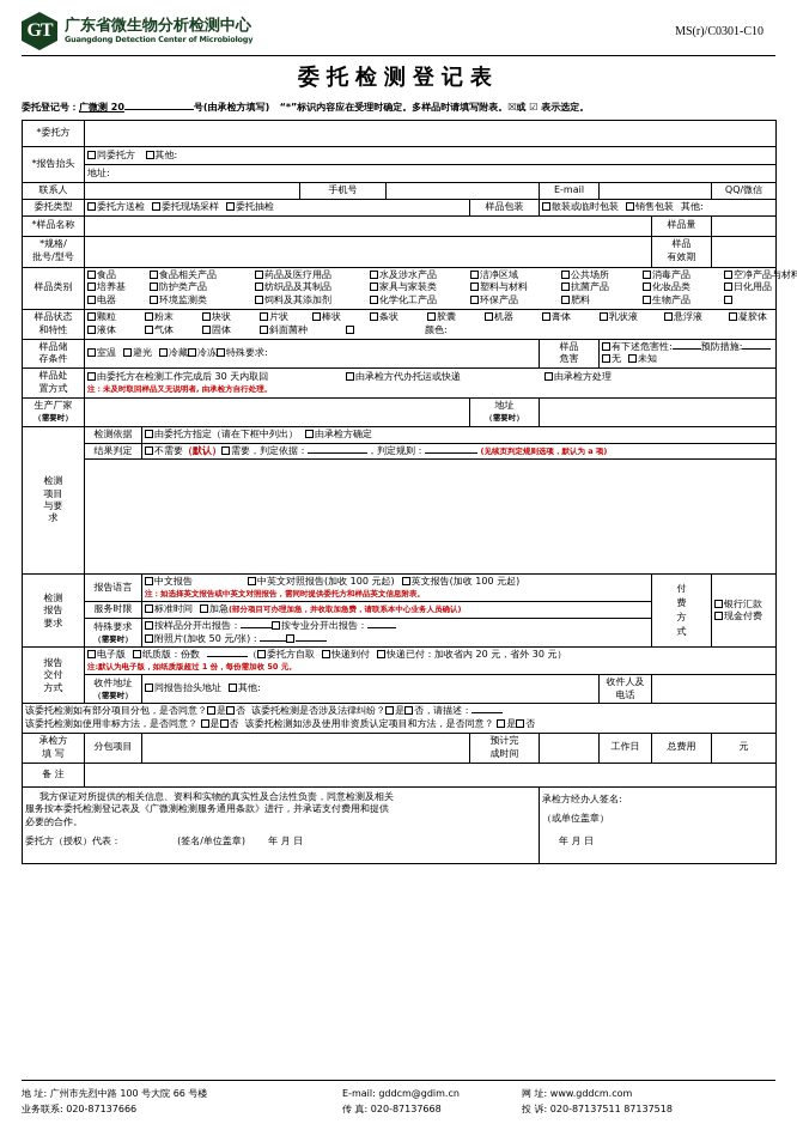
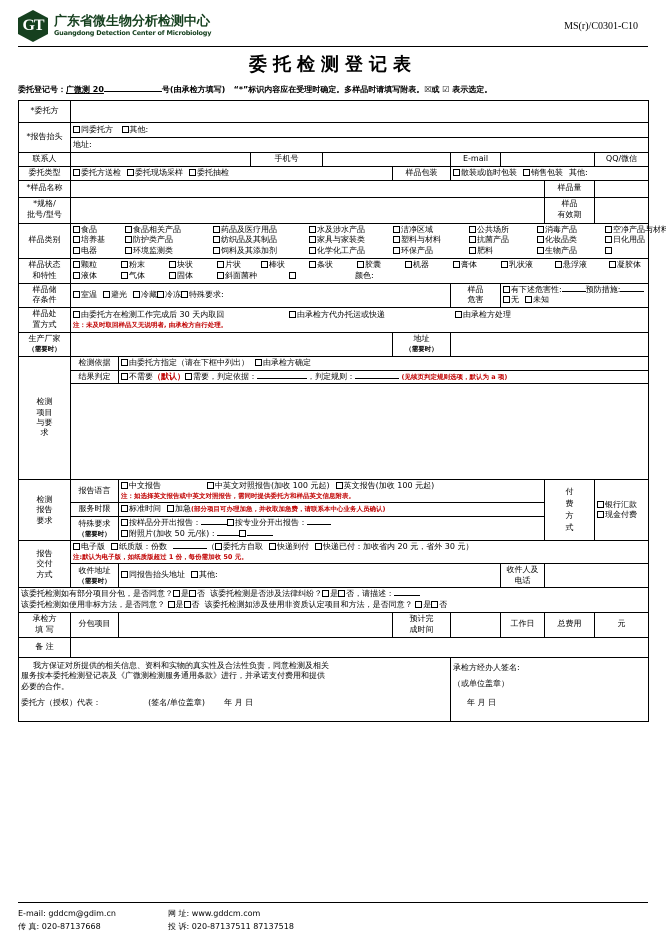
  GT
  广东省微生物分析检测中心
  Guangdong Detection Center of Microbiology
  MS(r)/C0301-C10
  委托检测登记表
  委托登记号：广微测 20 号(由承检方填写) “*”标识内容应在受理时确定。多样品时请填写附表。☒或 ☑ 表示选定。
  *委托方
  *报告抬头	同委托方 其他:
  地址:
  联系人		手机号		E-mail		QQ/微信
  委托类型	委托方送检 委托现场采样 委托抽检	样品包装	散装或临时包装 销售包装 其他:
  *样品名称		样品量
  *规格/ 批号/型号		样品 有效期
  样品类别	食品 食品相关产品 药品及医疗用品 水及涉水产品 洁净区域 公共场所 消毒产品 空净产品与材料 培养基 防护类产品 纺织品及其制品 家具与家装类 塑料与材料 抗菌产品 化妆品类 日化用品 电器 环境监测类 饲料及其添加剂 化学化工产品 环保产品 肥料 生物产品
  样品状态 和特性	颗粒 粉末 块状 片状 棒状 条状 胶囊 机器 膏体 乳状液 悬浮液 凝胶体 液体 气体 固体 斜面菌种 颜色:
  样品储 存条件	室温 避光 冷藏 冷冻 特殊要求:	样品 危害	有下述危害性: 预防措施: 无 未知
  样品处 置方式	由委托方在检测工作完成后 30 天内取回 由承检方代办托运或快递 由承检方处理 注：未及时取回样品又无说明者, 由承检方自行处理。
  生产厂家 （需要时）		地址 （需要时）
  检测项目与要求	检测依据	由委托方指定（请在下框中列出） 由承检方确定
  结果判定	不需要（默认） 需要，判定依据： ，判定规则： (见续页判定规则选项，默认为 a 项)
  检测报告要求	报告语言	中文报告 中英文对照报告(加收 100 元起) 英文报告(加收 100 元起) 注：如选择英文报告或中英文对照报告，需同时提供委托方和样品英文信息附表。	付费方式	银行汇款 现金付费
  服务时限	标准时间 加急(部分项目可办理加急，并收取加急费，请联系本中心业务人员确认)
  特殊要求 （需要时）	按样品分开出报告： 按专业分开出报告： 附照片(加收 50 元/张)：
  报告交付方式	电子版 纸质版：份数 （ 委托方自取 快递到付 快递已付：加收省内 20 元，省外 30 元） 注:默认为电子版，如纸质版超过 1 份，每份需加收 50 元。
  收件地址 （需要时）	同报告抬头地址 其他:	收件人及电话
  该委托检测如有部分项目分包，是否同意？ 是 否 该委托检测是否涉及法律纠纷？ 是 否，请描述： 该委托检测如使用非标方法，是否同意？ 是 否 该委托检测如涉及使用非资质认定项目和方法，是否同意？ 是 否
  承检方 填 写	分包项目		预计完 成时间		工作日	总费用	元
  备 注
  我方保证对所提供的相关信息、资料和实物的真实性及合法性负责，同意检测及相关 服务按本委托检测登记表及《广微测检测服务通用条款》进行，并承诺支付费用和提供 必要的合作。 委托方（授权）代表： (签名/单位盖章) 年 月 日	承检方经办人签名: （或单位盖章） 年 月 日
- 地 址: 广州市先烈中路 100 号大院 66 号楼
- 业务联系: 020-87137666
  E-mail: gddcm@gdim.cn
  传 真: 020-87137668
  网 址: www.gddcm.com
  投 诉: 020-87137511 87137518
